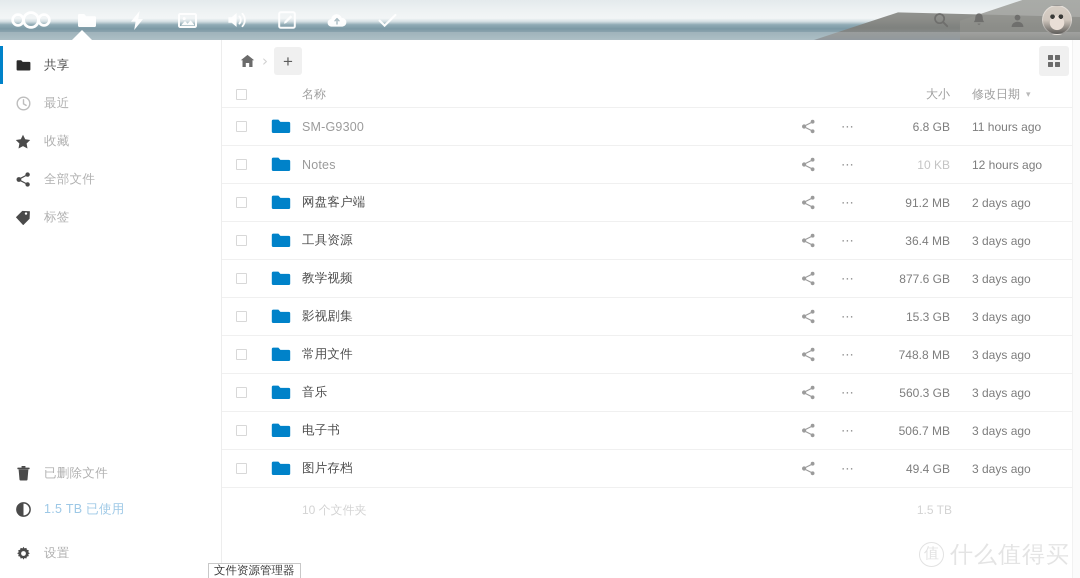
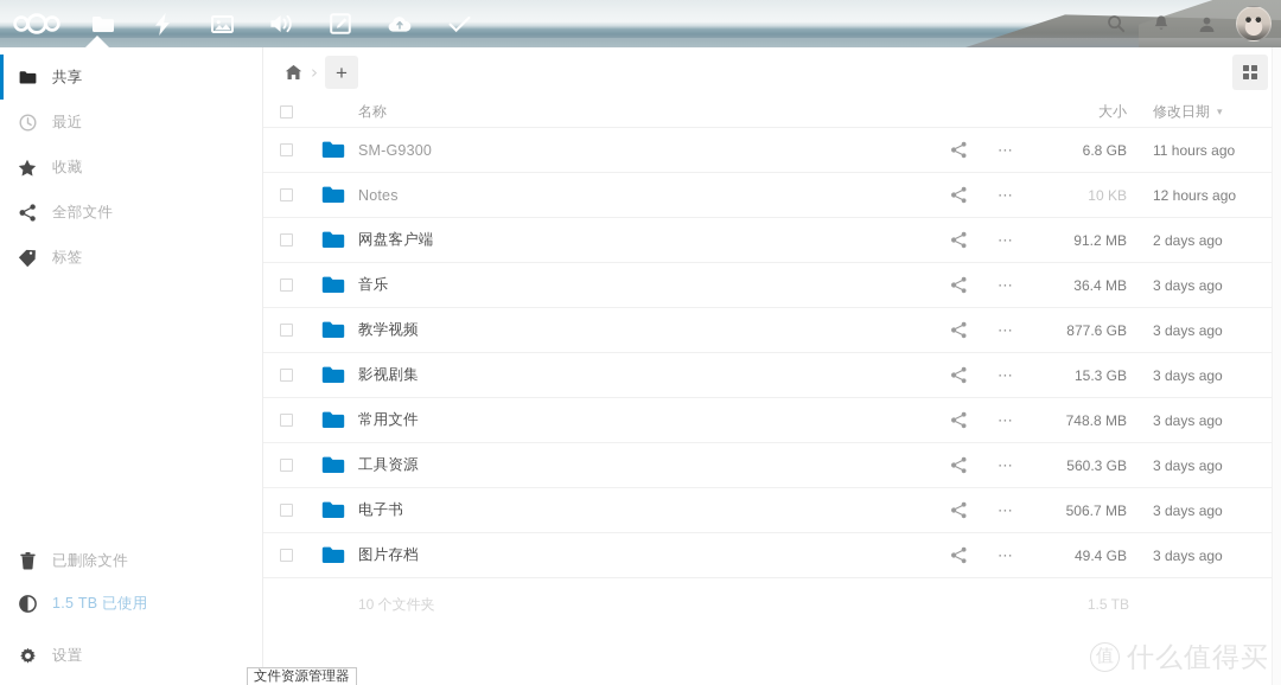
  共享
  最近
  收藏
  全部文件
  标签
  已删除文件
  1.5 TB 已使用
  设置
  ›
  +
  名称
  大小
  修改日期
  ▾
  SM-G9300
  ⋯
  6.8 GB
  11 hours ago
  Notes
  ⋯
  10 KB
  12 hours ago
  网盘客户端
  ⋯
  91.2 MB
  2 days ago
- 工具资源
+ 音乐
  ⋯
  36.4 MB
  3 days ago
  教学视频
  ⋯
  877.6 GB
  3 days ago
  影视剧集
  ⋯
  15.3 GB
  3 days ago
  常用文件
  ⋯
  748.8 MB
  3 days ago
- 音乐
+ 工具资源
  ⋯
  560.3 GB
  3 days ago
  电子书
  ⋯
  506.7 MB
  3 days ago
  图片存档
  ⋯
  49.4 GB
  3 days ago
  10 个文件夹
  1.5 TB
  文件资源管理器
  值
  什么值得买
